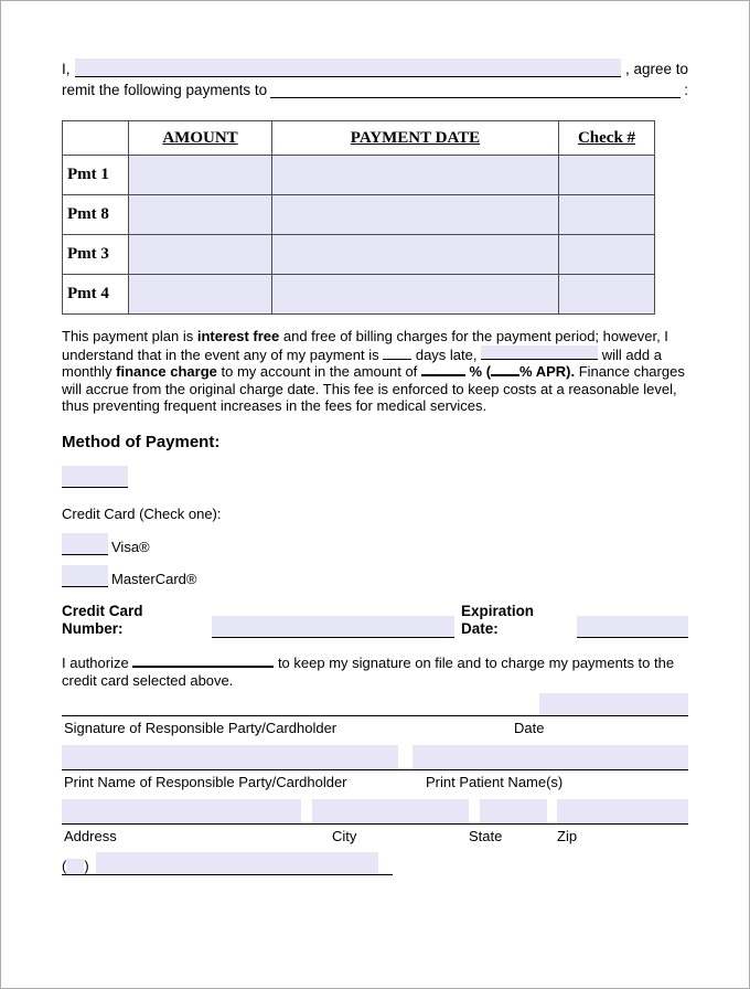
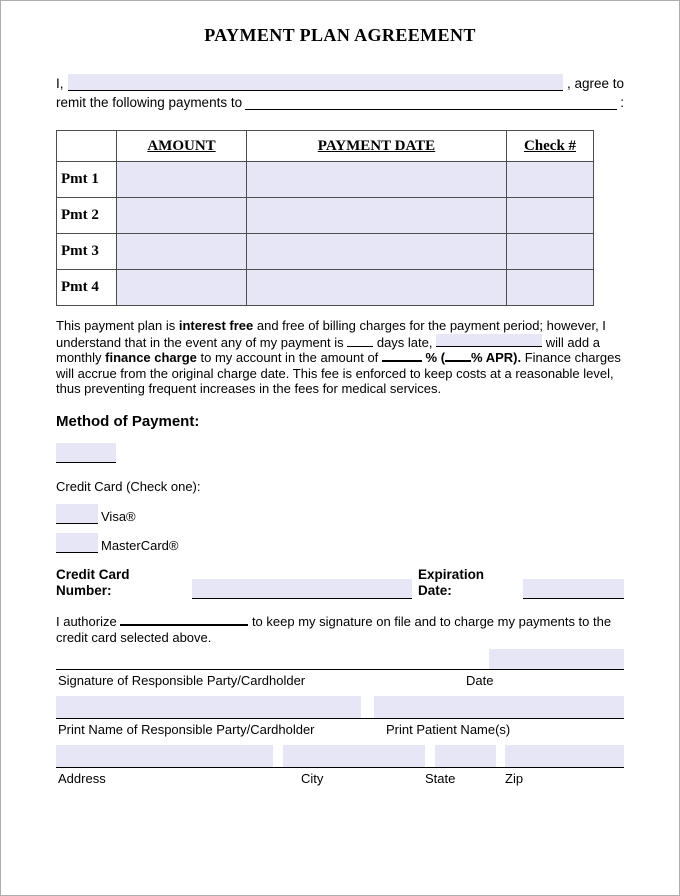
+ PAYMENT PLAN AGREEMENT
  I,
  , agree to
  remit the following payments to
  :
  	AMOUNT	PAYMENT DATE	Check #
  Pmt 1
- Pmt 8
+ Pmt 2
  Pmt 3
  Pmt 4
  This payment plan is interest free and free of billing charges for the payment period; however, I understand that in the event any of my payment is days late, will add a monthly finance charge to my account in the amount of % ( % APR). Finance charges will accrue from the original charge date. This fee is enforced to keep costs at a reasonable level, thus preventing frequent increases in the fees for medical services.
  Method of Payment:
  Credit Card (Check one):
  Visa®
  MasterCard®
  Credit Card Number:
  Expiration Date:
  I authorize to keep my signature on file and to charge my payments to the credit card selected above.
  Signature of Responsible Party/Cardholder
  Date
  Print Name of Responsible Party/Cardholder
  Print Patient Name(s)
  Address
  City
  State
  Zip
- (
- )
